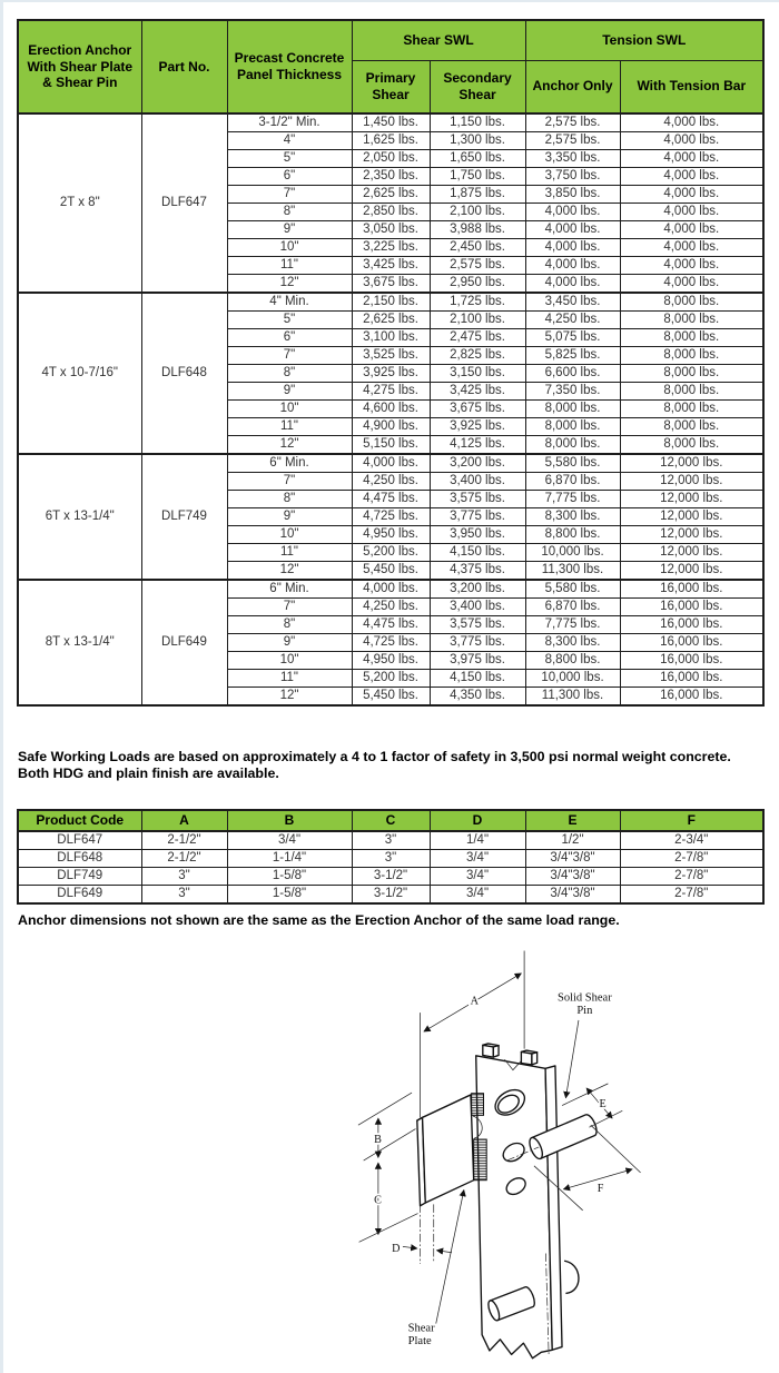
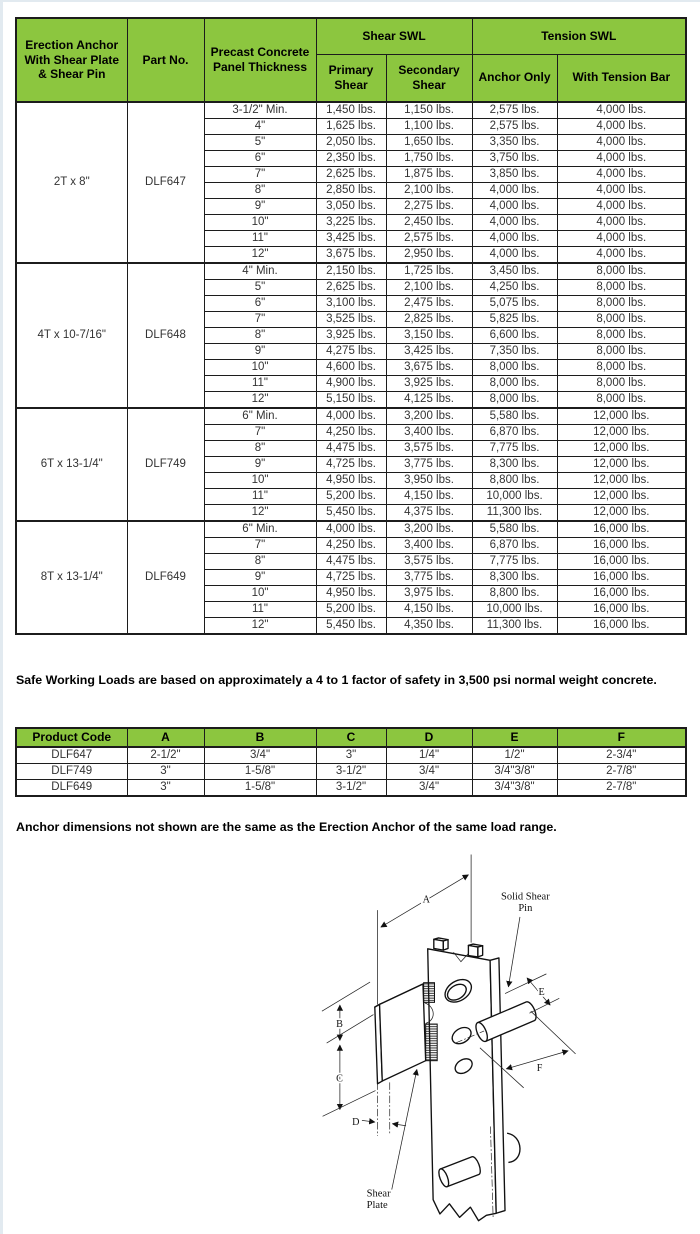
  Erection Anchor With Shear Plate & Shear Pin	Part No.	Precast Concrete Panel Thickness	Shear SWL	Tension SWL
  Primary Shear	Secondary Shear	Anchor Only	With Tension Bar
  2T x 8"	DLF647	3-1/2" Min.	1,450 lbs.	1,150 lbs.	2,575 lbs.	4,000 lbs.
- 4"	1,625 lbs.	1,300 lbs.	2,575 lbs.	4,000 lbs.
+ 4"	1,625 lbs.	1,100 lbs.	2,575 lbs.	4,000 lbs.
  5"	2,050 lbs.	1,650 lbs.	3,350 lbs.	4,000 lbs.
  6"	2,350 lbs.	1,750 lbs.	3,750 lbs.	4,000 lbs.
  7"	2,625 lbs.	1,875 lbs.	3,850 lbs.	4,000 lbs.
  8"	2,850 lbs.	2,100 lbs.	4,000 lbs.	4,000 lbs.
- 9"	3,050 lbs.	3,988 lbs.	4,000 lbs.	4,000 lbs.
+ 9"	3,050 lbs.	2,275 lbs.	4,000 lbs.	4,000 lbs.
  10"	3,225 lbs.	2,450 lbs.	4,000 lbs.	4,000 lbs.
  11"	3,425 lbs.	2,575 lbs.	4,000 lbs.	4,000 lbs.
  12"	3,675 lbs.	2,950 lbs.	4,000 lbs.	4,000 lbs.
  4T x 10-7/16"	DLF648	4" Min.	2,150 lbs.	1,725 lbs.	3,450 lbs.	8,000 lbs.
  5"	2,625 lbs.	2,100 lbs.	4,250 lbs.	8,000 lbs.
  6"	3,100 lbs.	2,475 lbs.	5,075 lbs.	8,000 lbs.
  7"	3,525 lbs.	2,825 lbs.	5,825 lbs.	8,000 lbs.
  8"	3,925 lbs.	3,150 lbs.	6,600 lbs.	8,000 lbs.
  9"	4,275 lbs.	3,425 lbs.	7,350 lbs.	8,000 lbs.
  10"	4,600 lbs.	3,675 lbs.	8,000 lbs.	8,000 lbs.
  11"	4,900 lbs.	3,925 lbs.	8,000 lbs.	8,000 lbs.
  12"	5,150 lbs.	4,125 lbs.	8,000 lbs.	8,000 lbs.
  6T x 13-1/4"	DLF749	6" Min.	4,000 lbs.	3,200 lbs.	5,580 lbs.	12,000 lbs.
  7"	4,250 lbs.	3,400 lbs.	6,870 lbs.	12,000 lbs.
  8"	4,475 lbs.	3,575 lbs.	7,775 lbs.	12,000 lbs.
  9"	4,725 lbs.	3,775 lbs.	8,300 lbs.	12,000 lbs.
  10"	4,950 lbs.	3,950 lbs.	8,800 lbs.	12,000 lbs.
  11"	5,200 lbs.	4,150 lbs.	10,000 lbs.	12,000 lbs.
  12"	5,450 lbs.	4,375 lbs.	11,300 lbs.	12,000 lbs.
  8T x 13-1/4"	DLF649	6" Min.	4,000 lbs.	3,200 lbs.	5,580 lbs.	16,000 lbs.
  7"	4,250 lbs.	3,400 lbs.	6,870 lbs.	16,000 lbs.
  8"	4,475 lbs.	3,575 lbs.	7,775 lbs.	16,000 lbs.
  9"	4,725 lbs.	3,775 lbs.	8,300 lbs.	16,000 lbs.
  10"	4,950 lbs.	3,975 lbs.	8,800 lbs.	16,000 lbs.
  11"	5,200 lbs.	4,150 lbs.	10,000 lbs.	16,000 lbs.
  12"	5,450 lbs.	4,350 lbs.	11,300 lbs.	16,000 lbs.
  Safe Working Loads are based on approximately a 4 to 1 factor of safety in 3,500 psi normal weight concrete.
- Both HDG and plain finish are available.
  Product Code	A	B	C	D	E	F
  DLF647	2-1/2"	3/4"	3"	1/4"	1/2"	2-3/4"
- DLF648	2-1/2"	1-1/4"	3"	3/4"	3/4"3/8"	2-7/8"
  DLF749	3"	1-5/8"	3-1/2"	3/4"	3/4"3/8"	2-7/8"
  DLF649	3"	1-5/8"	3-1/2"	3/4"	3/4"3/8"	2-7/8"
  Anchor dimensions not shown are the same as the Erection Anchor of the same load range.
  A
  B
  C
  D
  E
  F
  Solid Shear
  Pin
  Shear
  Plate
